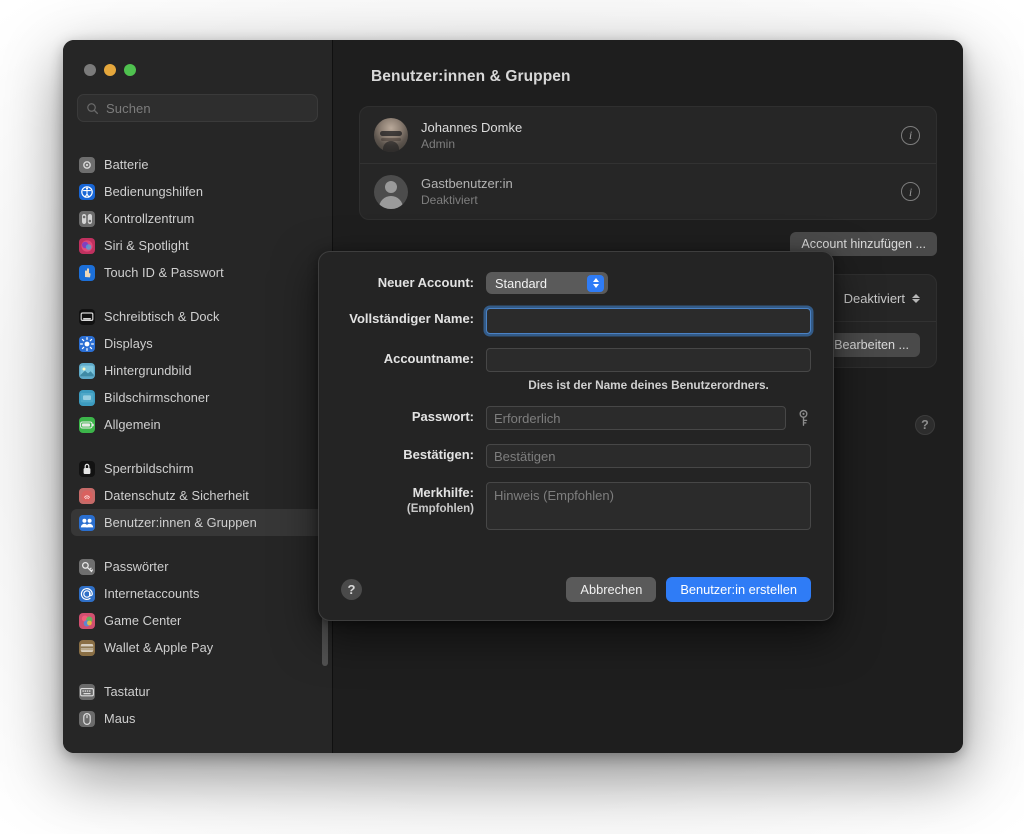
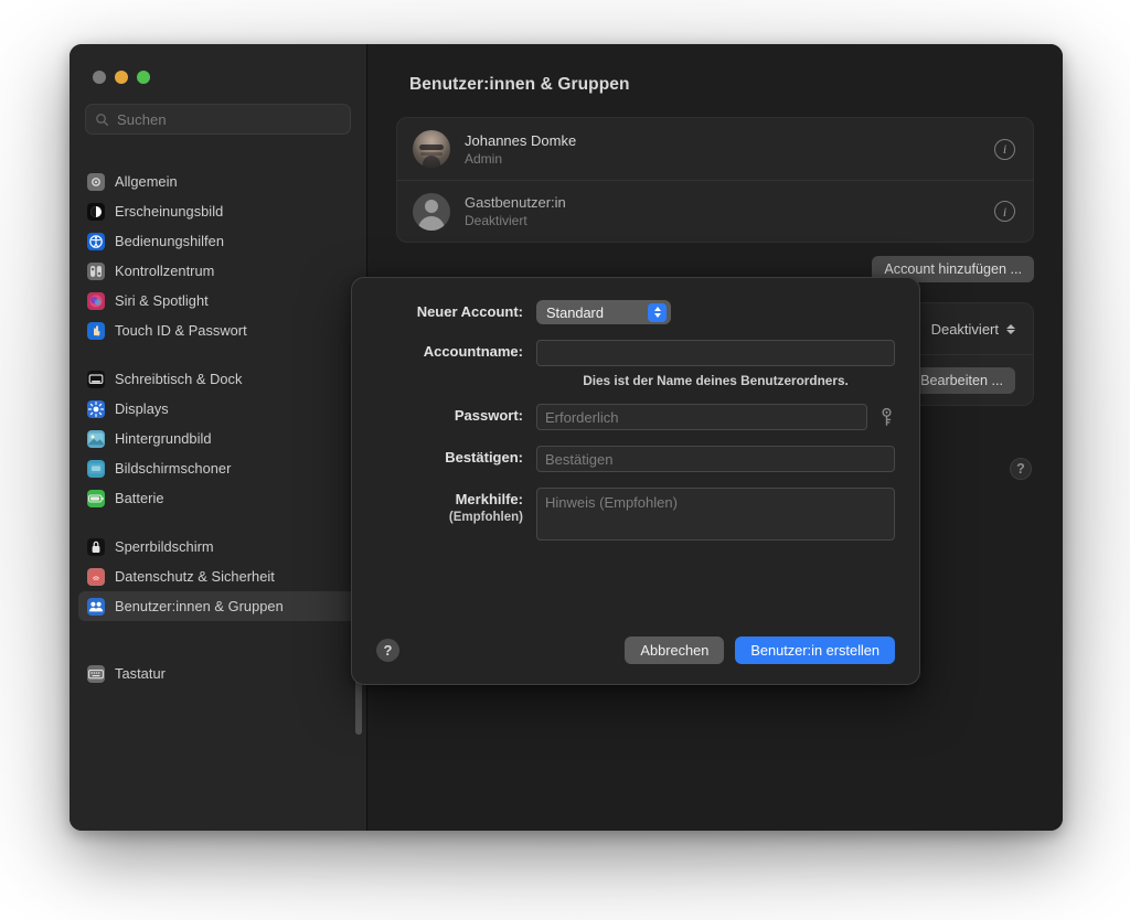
  Suchen
- Batterie
+ Allgemein
+ Erscheinungsbild
  Bedienungshilfen
  Kontrollzentrum
  Siri & Spotlight
  Touch ID & Passwort
  Schreibtisch & Dock
  Displays
  Hintergrundbild
  Bildschirmschoner
- Allgemein
+ Batterie
  Sperrbildschirm
  Datenschutz & Sicherheit
  Benutzer:innen & Gruppen
- Passwörter
- Internetaccounts
- Game Center
- Wallet & Apple Pay
  Tastatur
- Maus
  Benutzer:innen & Gruppen
  Johannes Domke
  Admin
  i
  Gastbenutzer:in
  Deaktiviert
  i
  Account hinzufügen ...
  Deaktiviert
  Bearbeiten ...
  ?
  Neuer Account:
  Standard
- Vollständiger Name:
  Accountname:
  Dies ist der Name deines Benutzerordners.
  Passwort:
  Erforderlich
  Bestätigen:
  Bestätigen
  Merkhilfe:
  (Empfohlen)
  Hinweis (Empfohlen)
  ?
  Abbrechen
  Benutzer:in erstellen
